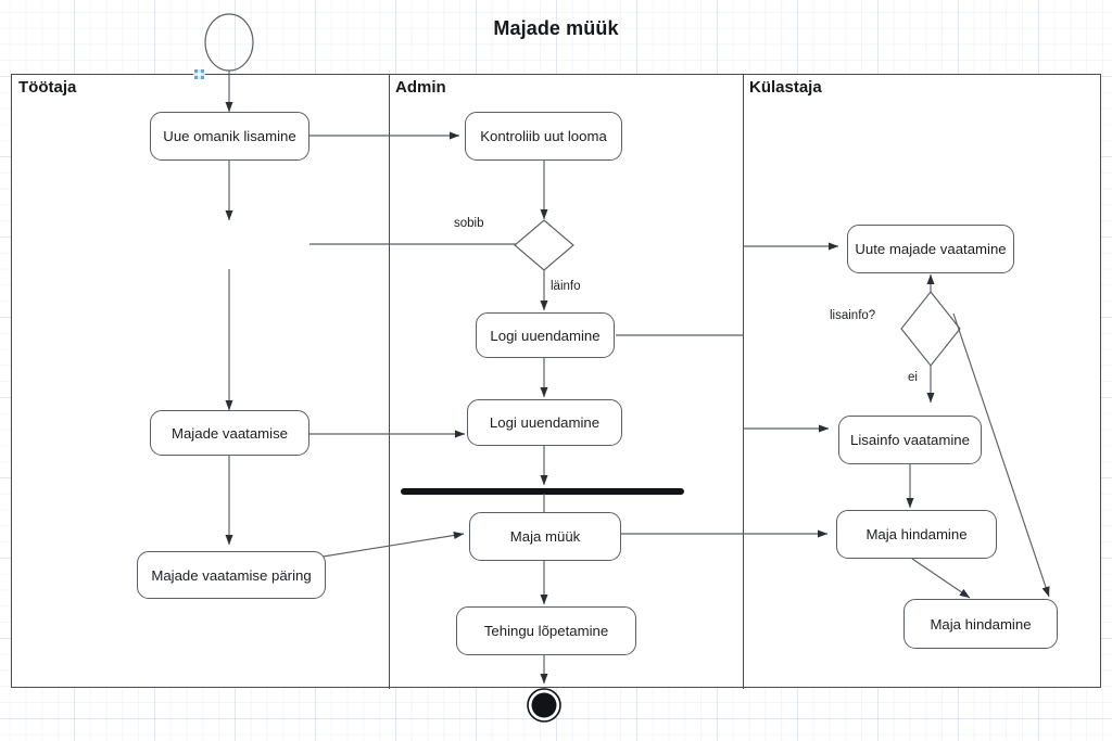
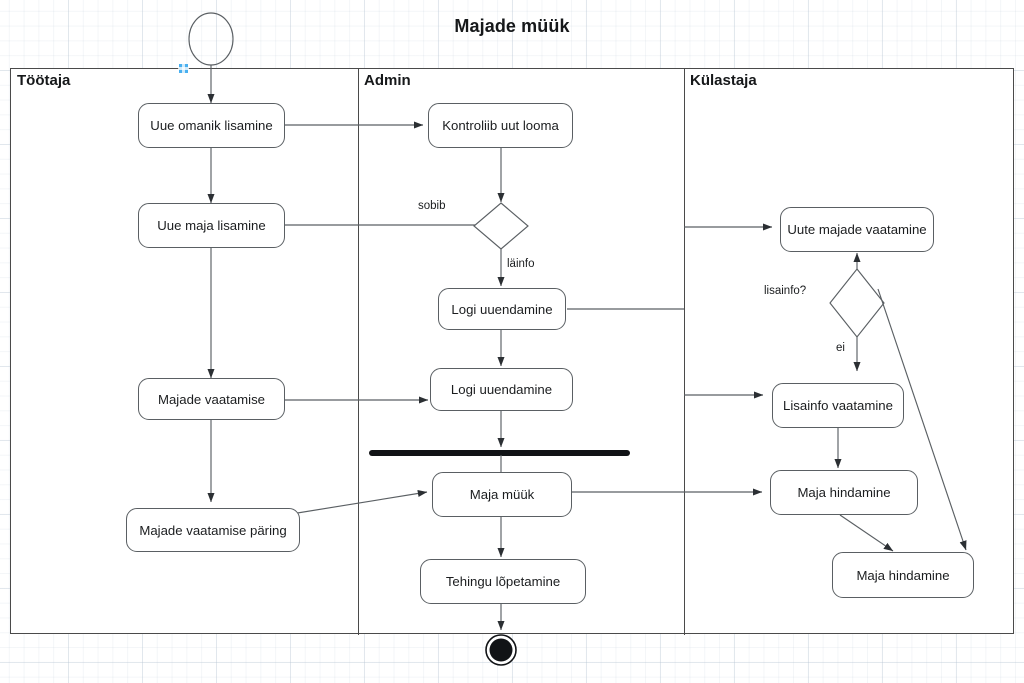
  Majade müük
  Töötaja
  Admin
  Külastaja
  Uue omanik lisamine
+ Uue maja lisamine
  Majade vaatamise
  Majade vaatamise päring
  Kontroliib uut looma
  Logi uuendamine
  Logi uuendamine
  Maja müük
  Tehingu lõpetamine
  Uute majade vaatamine
  Lisainfo vaatamine
  Maja hindamine
  Maja hindamine
  sobib
  läinfo
  lisainfo?
  ei
